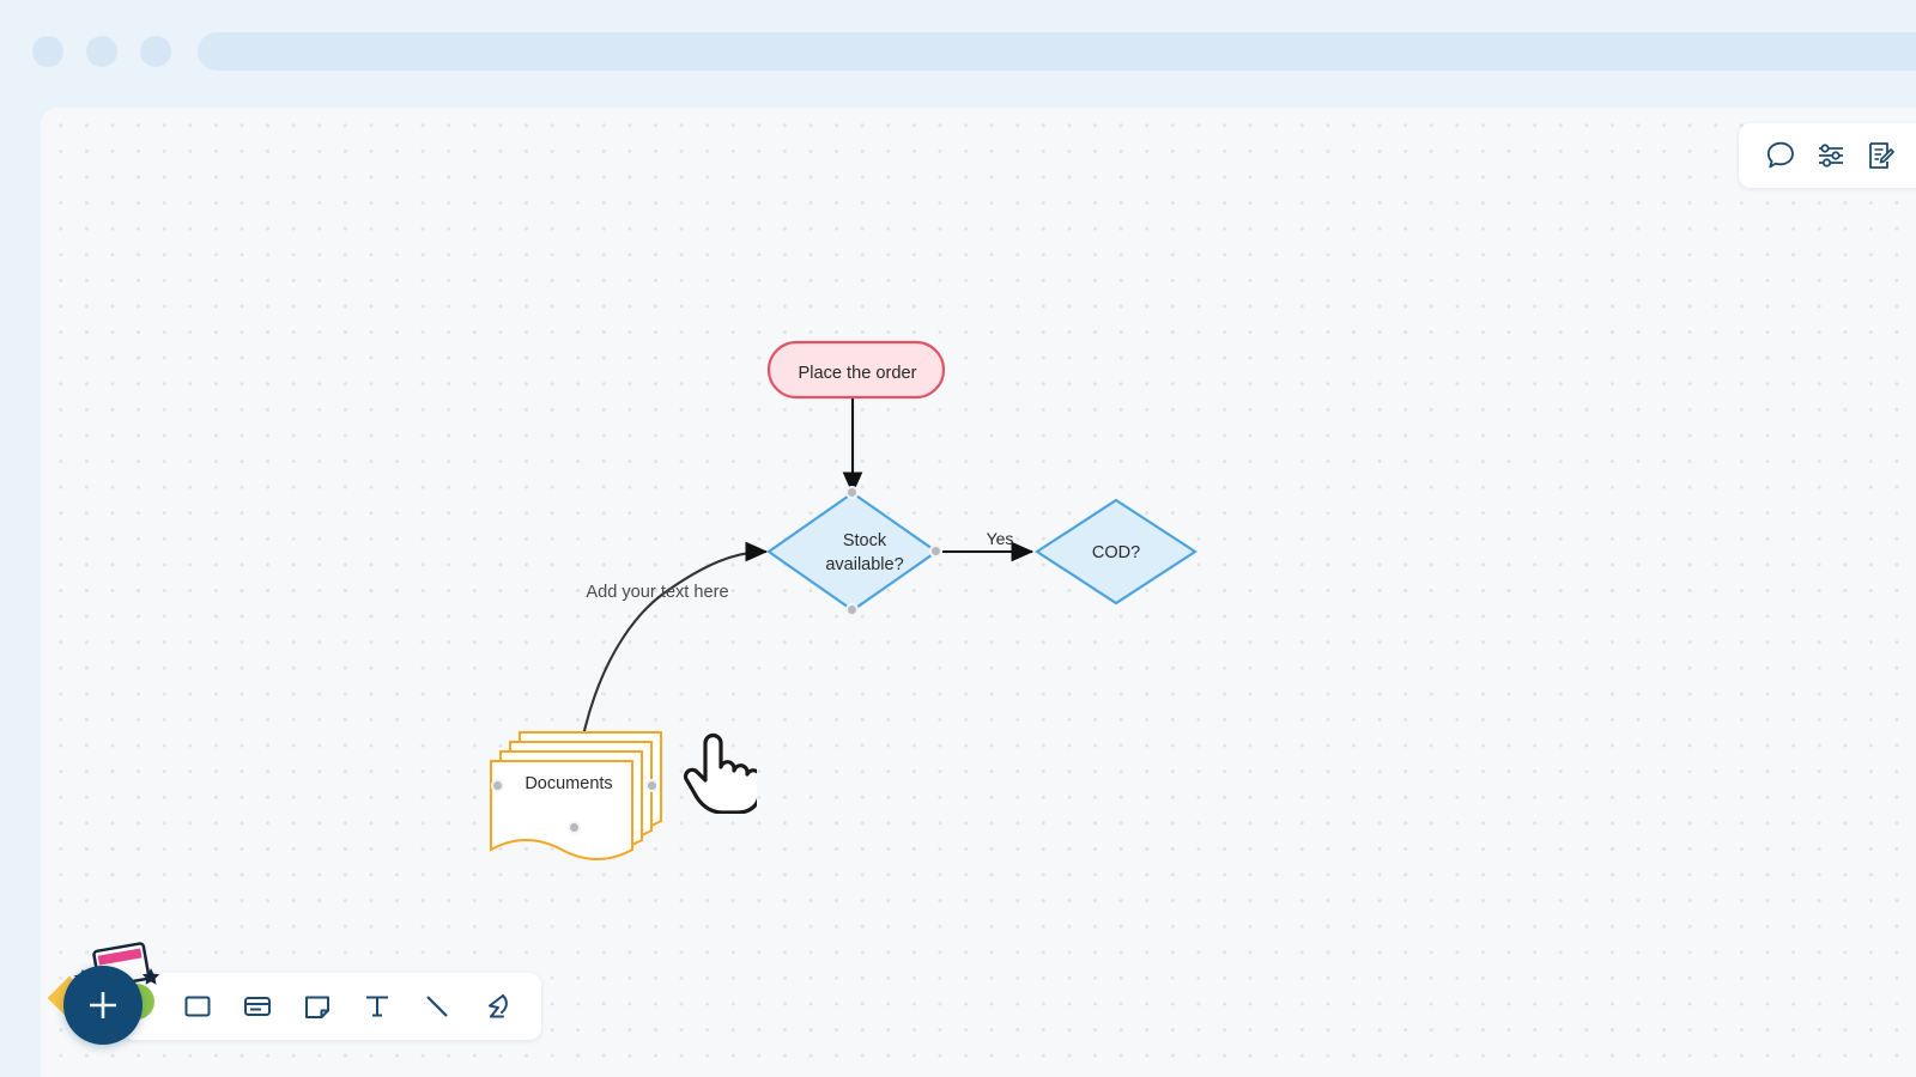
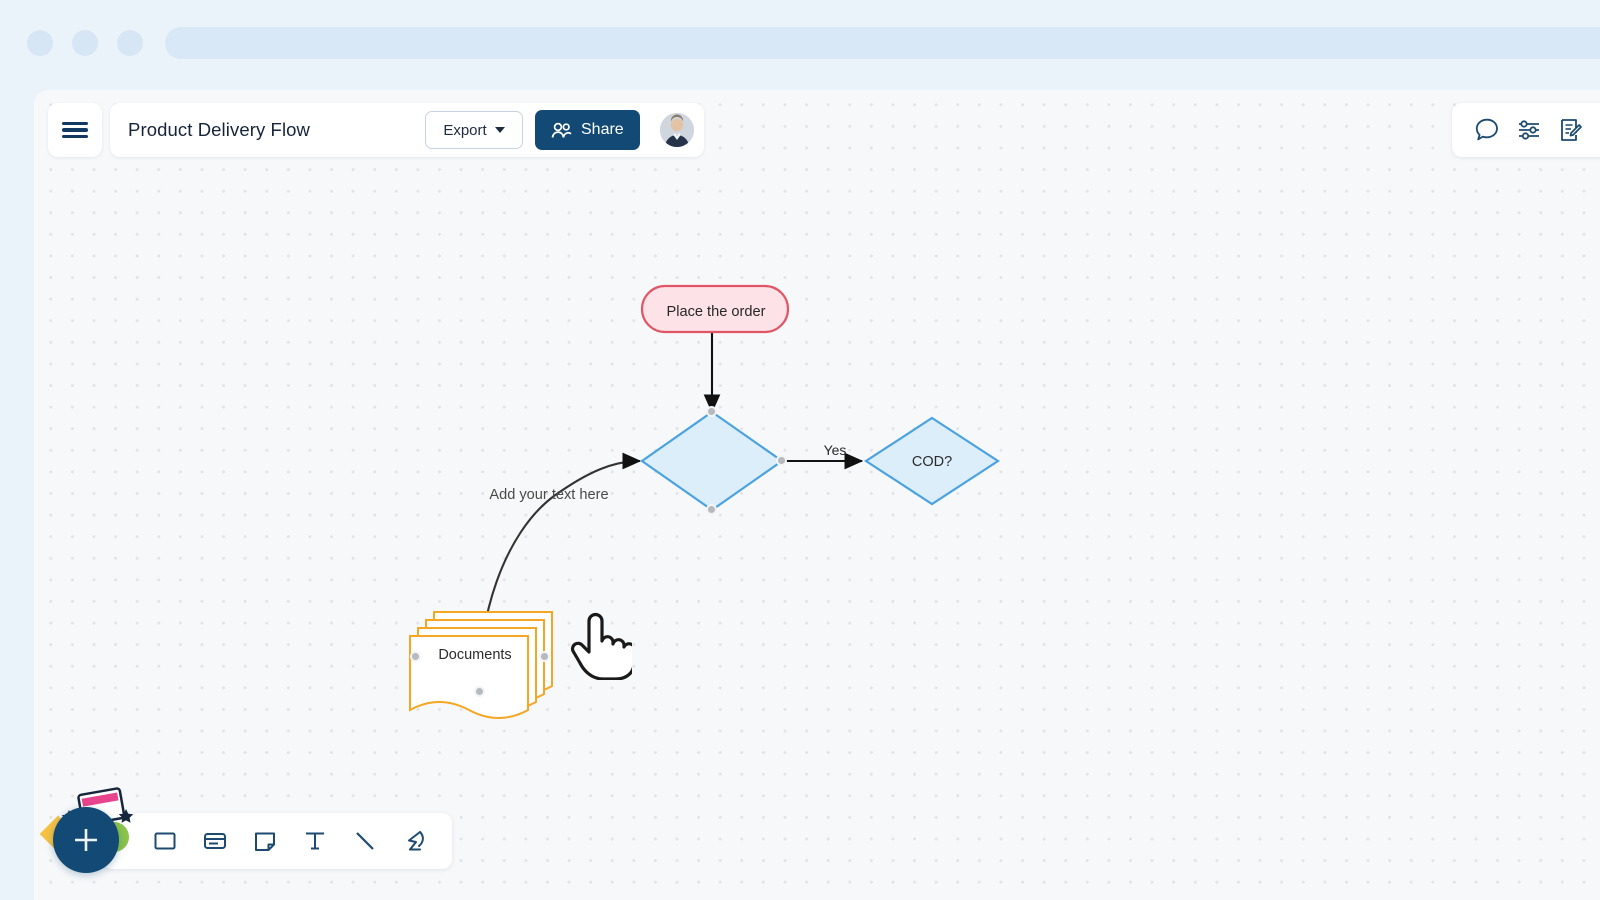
  Place the order
- Stock
- available?
  COD?
  Documents
  Yes
  Add your text here
+ Product Delivery Flow
+ Export
+ Share
